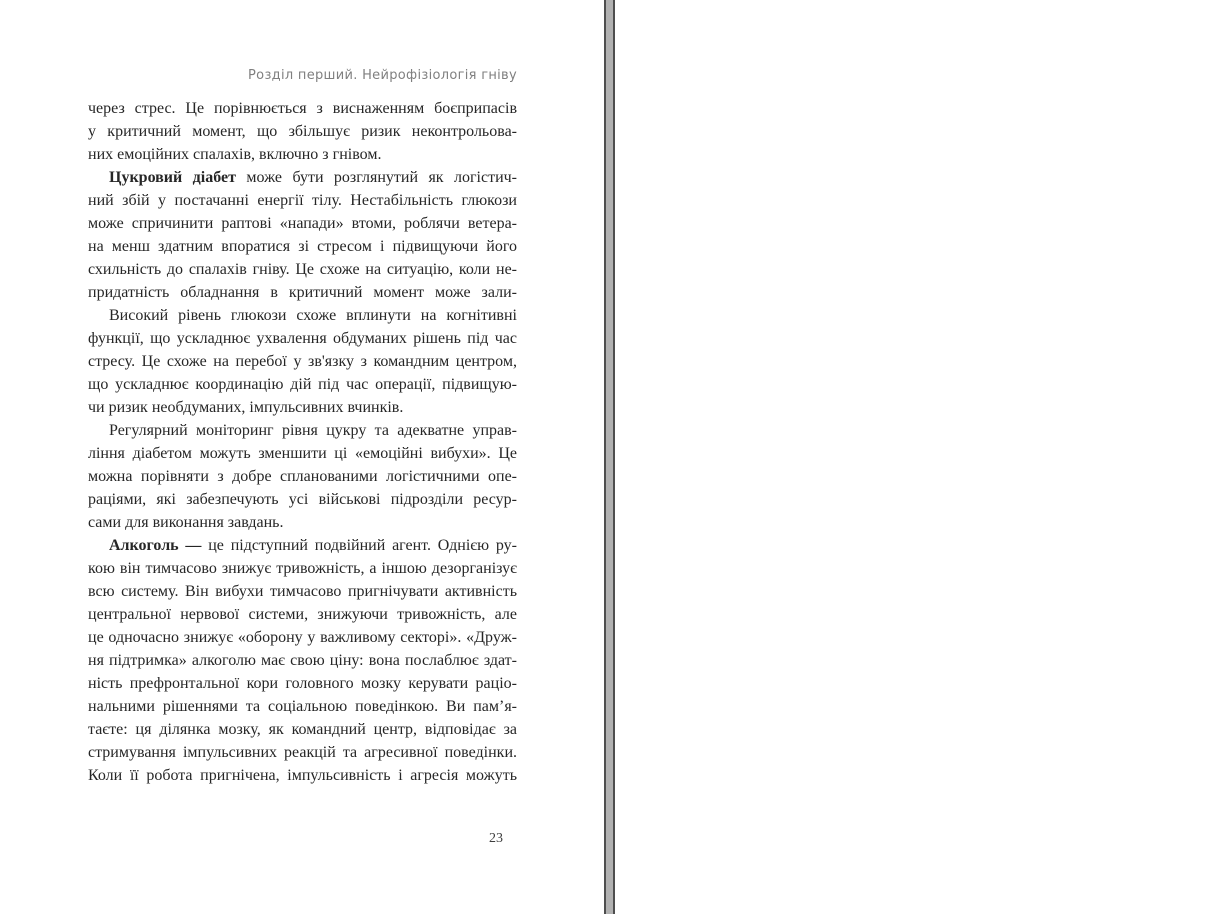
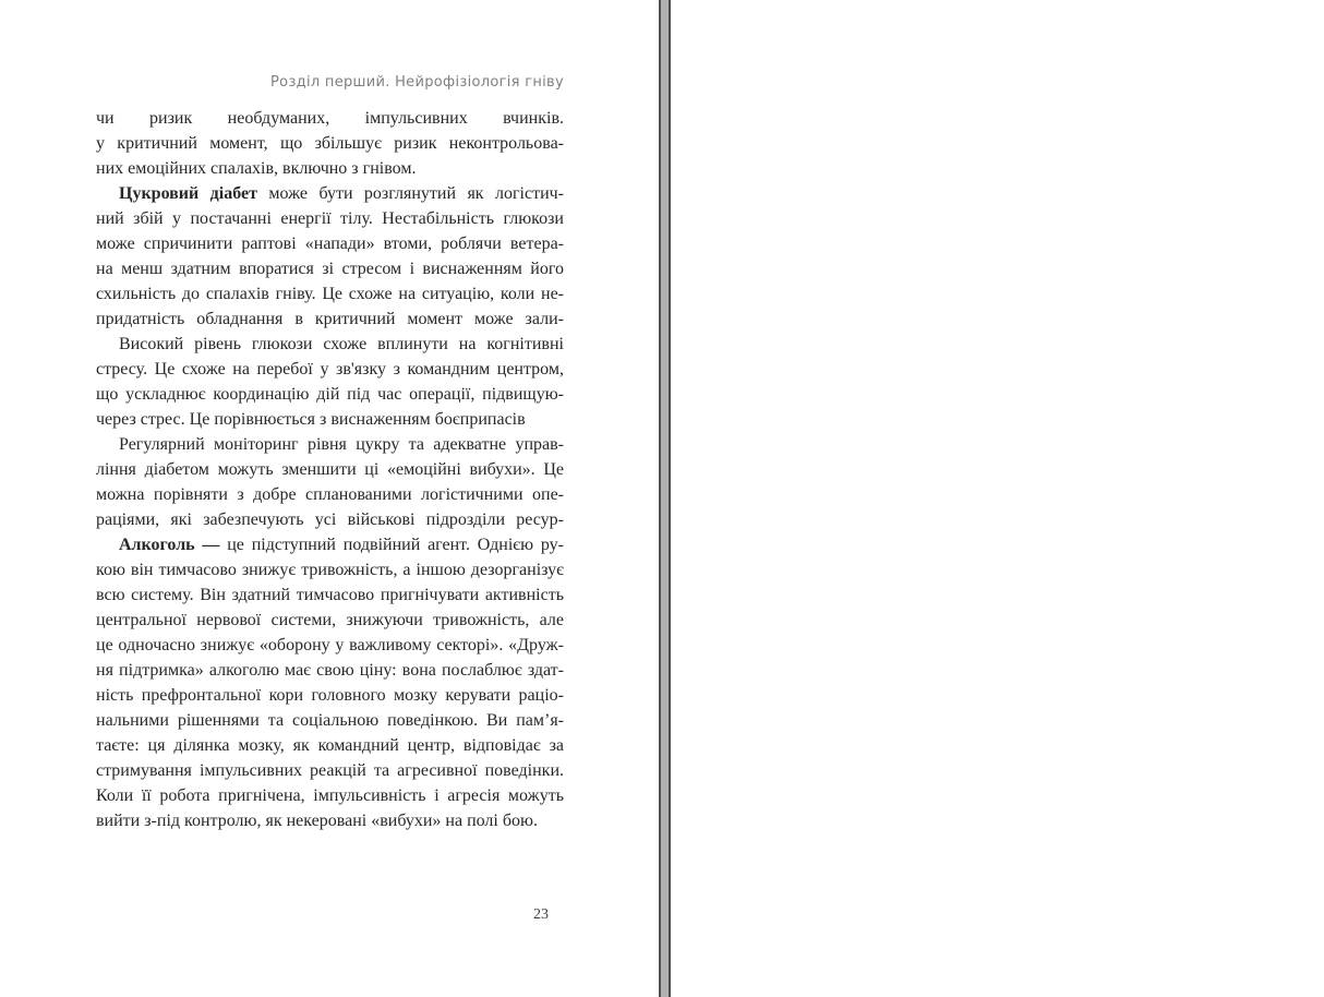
  Розділ перший. Нейрофізіологія гніву
- через стрес. Це порівнюється з виснаженням боєприпасів
+ чи ризик необдуманих, імпульсивних вчинків.
  у критичний момент, що збільшує ризик неконтрольова-
  них емоційних спалахів, включно з гнівом.
  Цукровий діабет може бути розглянутий як логістич-
  ний збій у постачанні енергії тілу. Нестабільність глюкози
  може спричинити раптові «напади» втоми, роблячи ветера-
- на менш здатним впоратися зі стресом і підвищуючи його
+ на менш здатним впоратися зі стресом і виснаженням його
  схильність до спалахів гніву. Це схоже на ситуацію, коли не-
  придатність обладнання в критичний момент може зали-
  Високий рівень глюкози схоже вплинути на когнітивні
- функції, що ускладнює ухвалення обдуманих рішень під час
  стресу. Це схоже на перебої у зв'язку з командним центром,
  що ускладнює координацію дій під час операції, підвищую-
- чи ризик необдуманих, імпульсивних вчинків.
+ через стрес. Це порівнюється з виснаженням боєприпасів
  Регулярний моніторинг рівня цукру та адекватне управ-
  ління діабетом можуть зменшити ці «емоційні вибухи». Це
  можна порівняти з добре спланованими логістичними опе-
  раціями, які забезпечують усі військові підрозділи ресур-
- сами для виконання завдань.
  Алкоголь — це підступний подвійний агент. Однією ру-
  кою він тимчасово знижує тривожність, а іншою дезорганізує
- всю систему. Він вибухи тимчасово пригнічувати активність
+ всю систему. Він здатний тимчасово пригнічувати активність
  центральної нервової системи, знижуючи тривожність, але
  це одночасно знижує «оборону у важливому секторі». «Друж-
  ня підтримка» алкоголю має свою ціну: вона послаблює здат-
  ність префронтальної кори головного мозку керувати раціо-
  нальними рішеннями та соціальною поведінкою. Ви пам’я-
  таєте: ця ділянка мозку, як командний центр, відповідає за
  стримування імпульсивних реакцій та агресивної поведінки.
  Коли її робота пригнічена, імпульсивність і агресія можуть
+ вийти з-під контролю, як некеровані «вибухи» на полі бою.
  23
